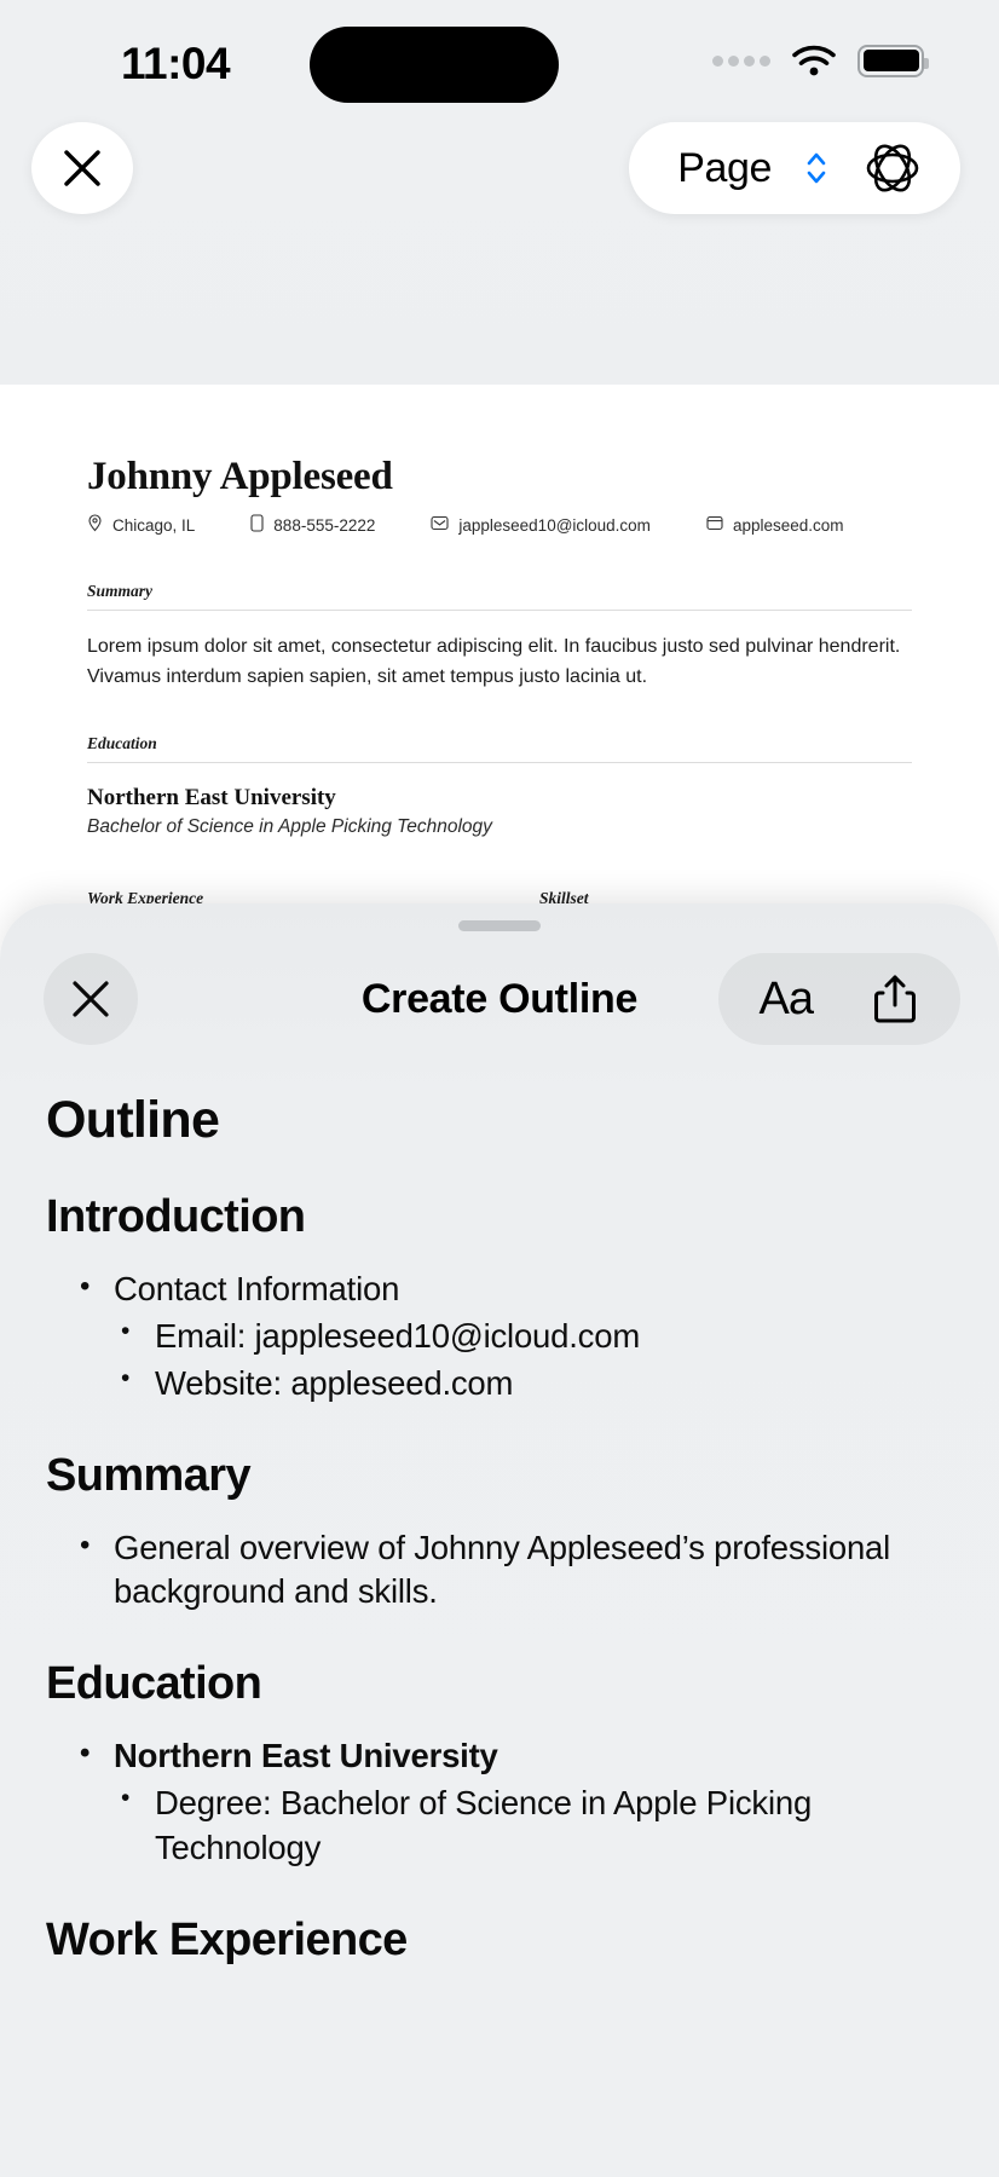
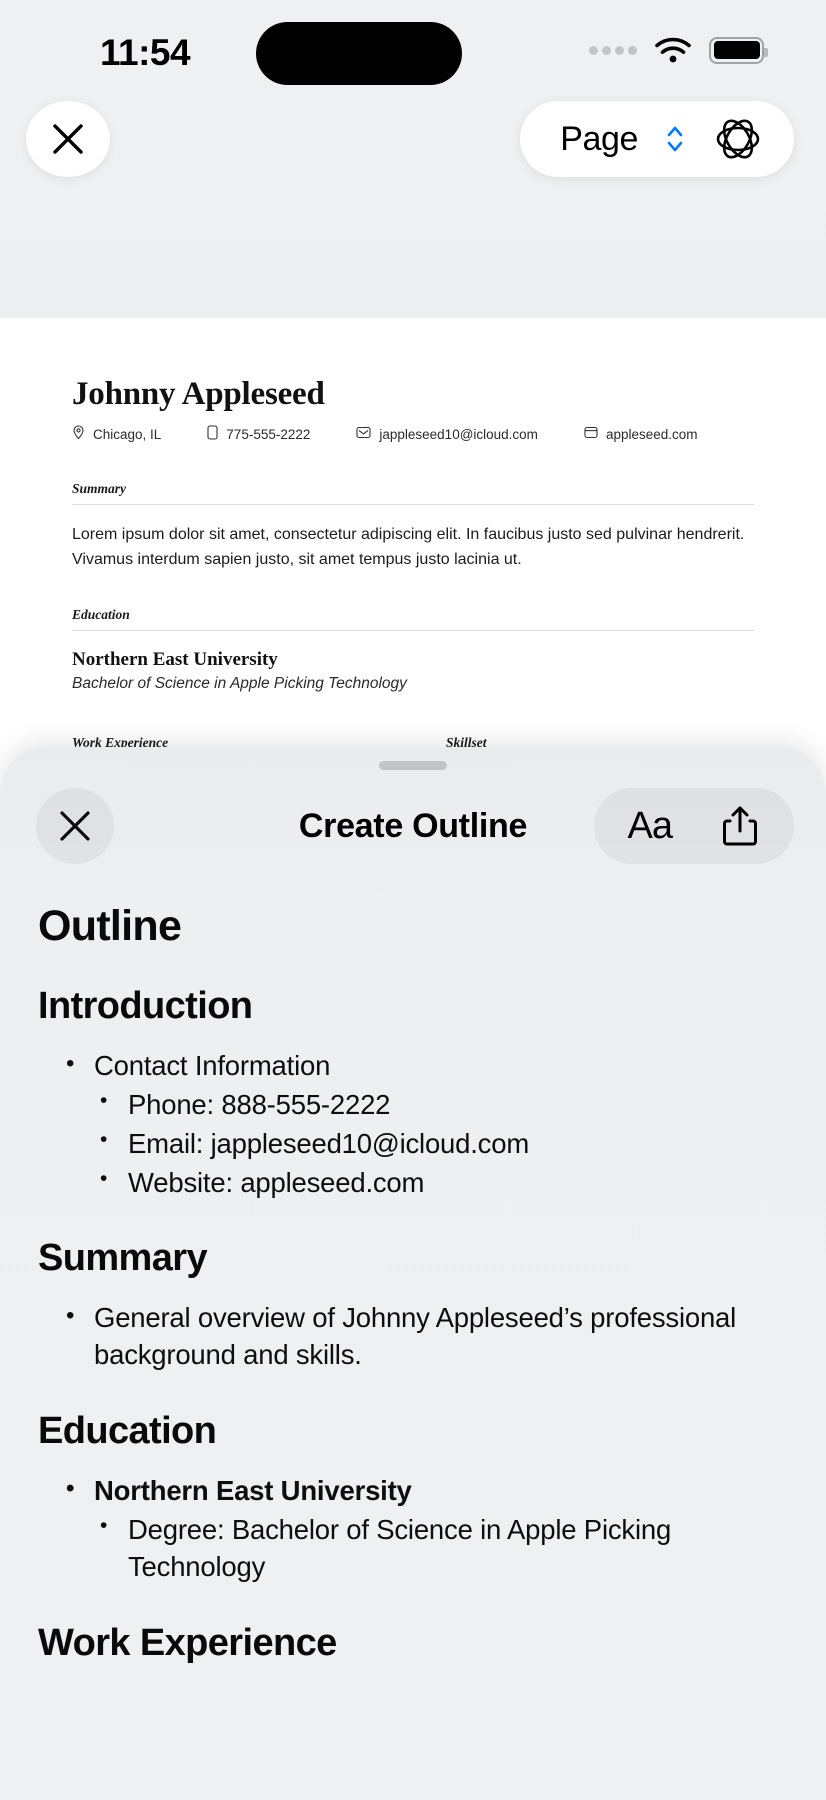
  Johnny Appleseed
  Chicago, IL
- 888-555-2222
+ 775-555-2222
  jappleseed10@icloud.com
  appleseed.com
  Summary
- Lorem ipsum dolor sit amet, consectetur adipiscing elit. In faucibus justo sed pulvinar hendrerit. Vivamus interdum sapien sapien, sit amet tempus justo lacinia ut.
+ Lorem ipsum dolor sit amet, consectetur adipiscing elit. In faucibus justo sed pulvinar hendrerit. Vivamus interdum sapien justo, sit amet tempus justo lacinia ut.
  Education
  Northern East University
  Bachelor of Science in Apple Picking Technology
  Work Experience
  Skillset
- 11:04
+ 11:54
  Page
  Create Outline
  Aa
  Outline
  Introduction
  Contact Information
+ Phone: 888-555-2222
  Email: jappleseed10@icloud.com
  Website: appleseed.com
  Summary
  General overview of Johnny Appleseed’s professional background and skills.
  Education
  Northern East University
  Degree: Bachelor of Science in Apple Picking Technology
  Work Experience
